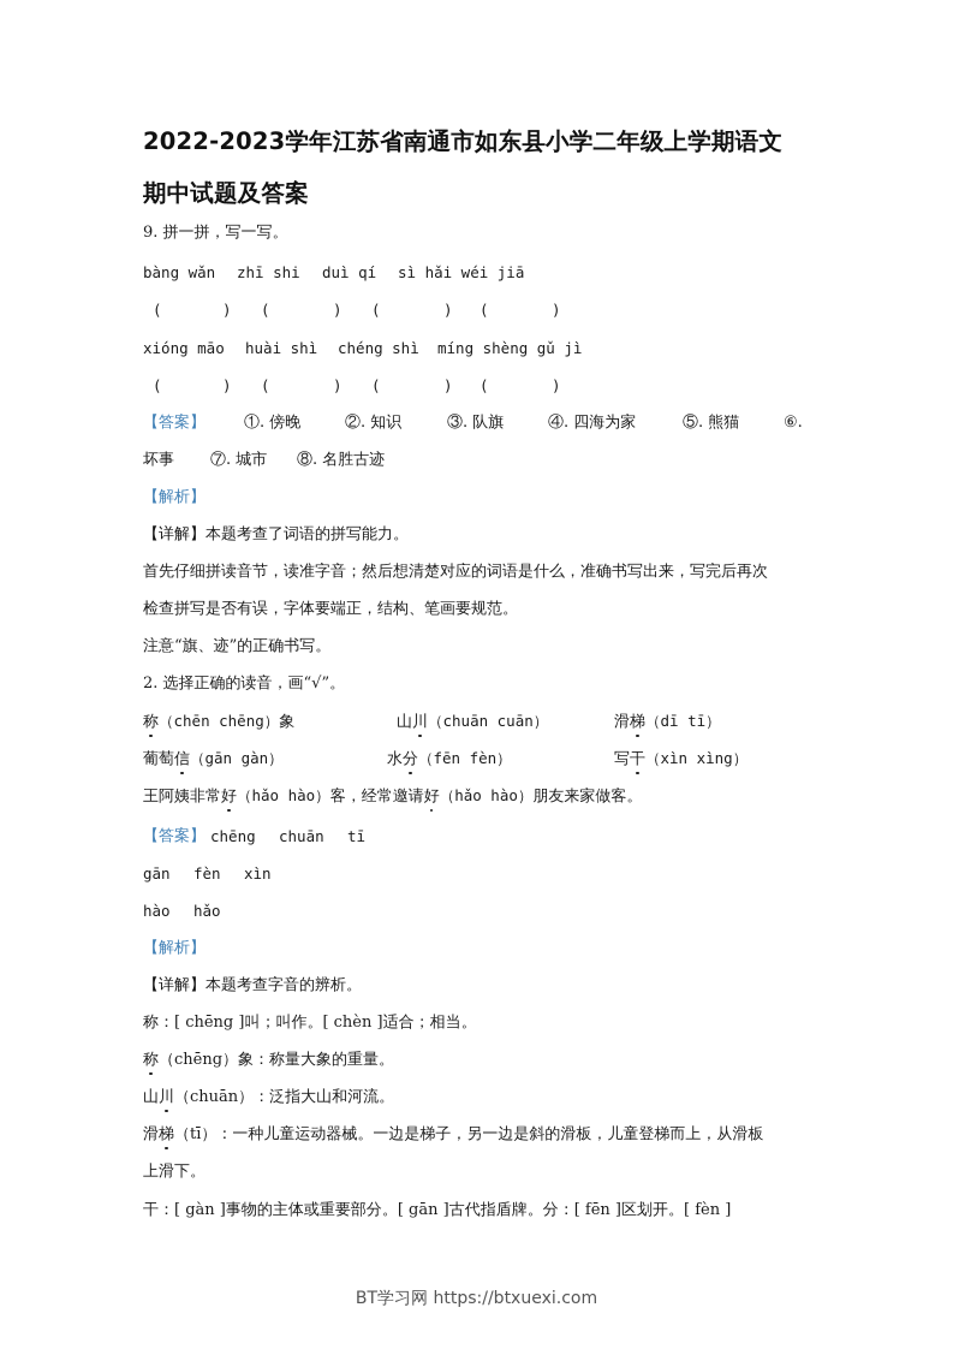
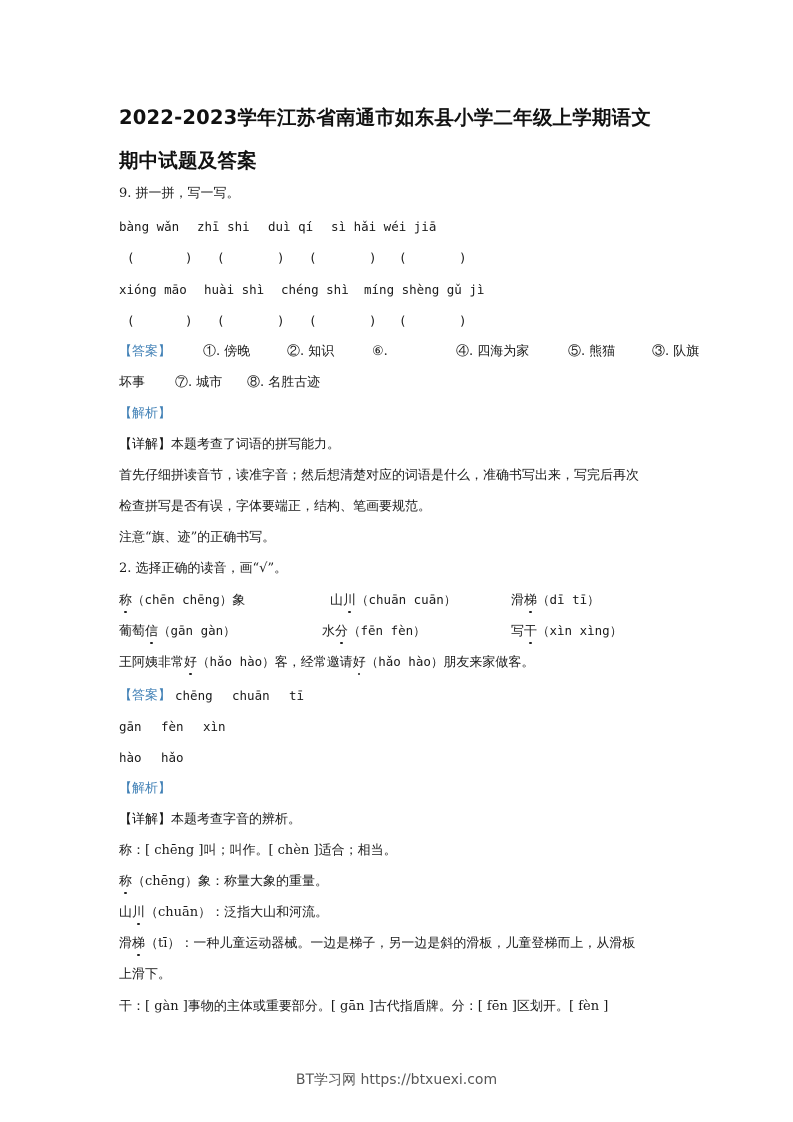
  2022-2023学年江苏省南通市如东县小学二年级上学期语文
  期中试题及答案
  9. 拼一拼，写一写。
  bàng wǎn
  zhī shi
  duì qí
  sì hǎi wéi jiā
  (
  )
  (
  )
  (
  )
  (
  )
  xióng māo
  huài shì
  chéng shì
  míng shèng gǔ jì
  (
  )
  (
  )
  (
  )
  (
  )
  【答案】
  ①. 傍晚
  ②. 知识
- ③. 队旗
+ ⑥.
  ④. 四海为家
  ⑤. 熊猫
- ⑥.
+ ③. 队旗
  坏事
  ⑦. 城市
  ⑧. 名胜古迹
  【解析】
  【详解】本题考查了词语的拼写能力。
  首先仔细拼读音节，读准字音；然后想清楚对应的词语是什么，准确书写出来，写完后再次
  检查拼写是否有误，字体要端正，结构、笔画要规范。
  注意“旗、迹”的正确书写。
  2. 选择正确的读音，画“√”。
  称（chēn chēng）象
  山川（chuān cuān）
  滑梯（dī tī）
  葡萄信（gān gàn）
  水分（fēn fèn）
  写干（xìn xìng）
  王阿姨非常好（hǎo hào）客，经常邀请好（hǎo hào）朋友来家做客。
  【答案】
  chēng
  chuān
  tī
  gān
  fèn
  xìn
  hào
  hǎo
  【解析】
  【详解】本题考查字音的辨析。
  称：[ chēng ]叫；叫作。[ chèn ]适合；相当。
  称（chēng）象：称量大象的重量。
  山川（chuān）：泛指大山和河流。
  滑梯（tī）：一种儿童运动器械。一边是梯子，另一边是斜的滑板，儿童登梯而上，从滑板
  上滑下。
  干：[ gàn ]事物的主体或重要部分。[ gān ]古代指盾牌。分：[ fēn ]区划开。[ fèn ]
  BT学习网 https://btxuexi.com
